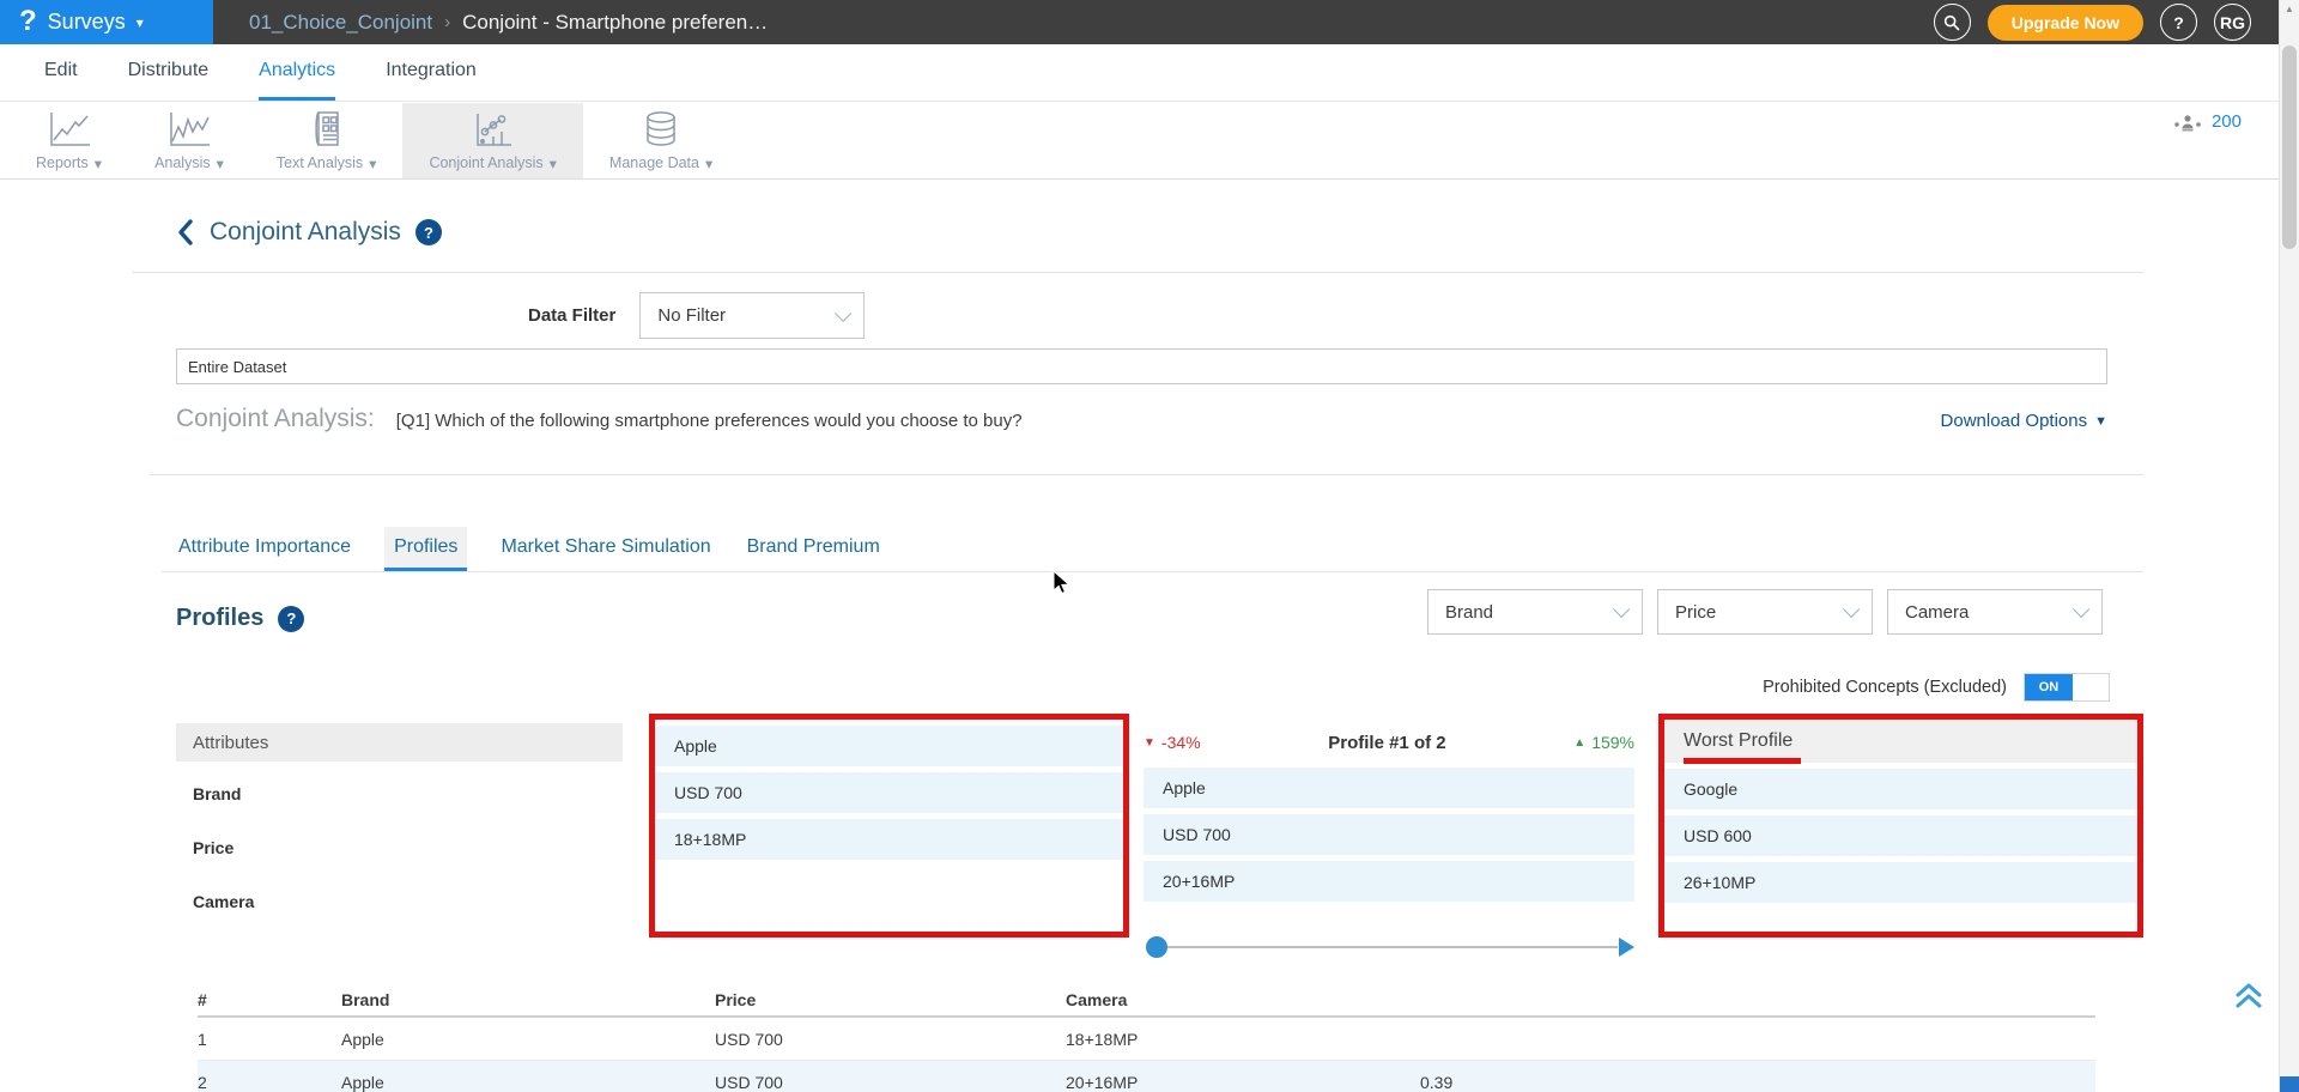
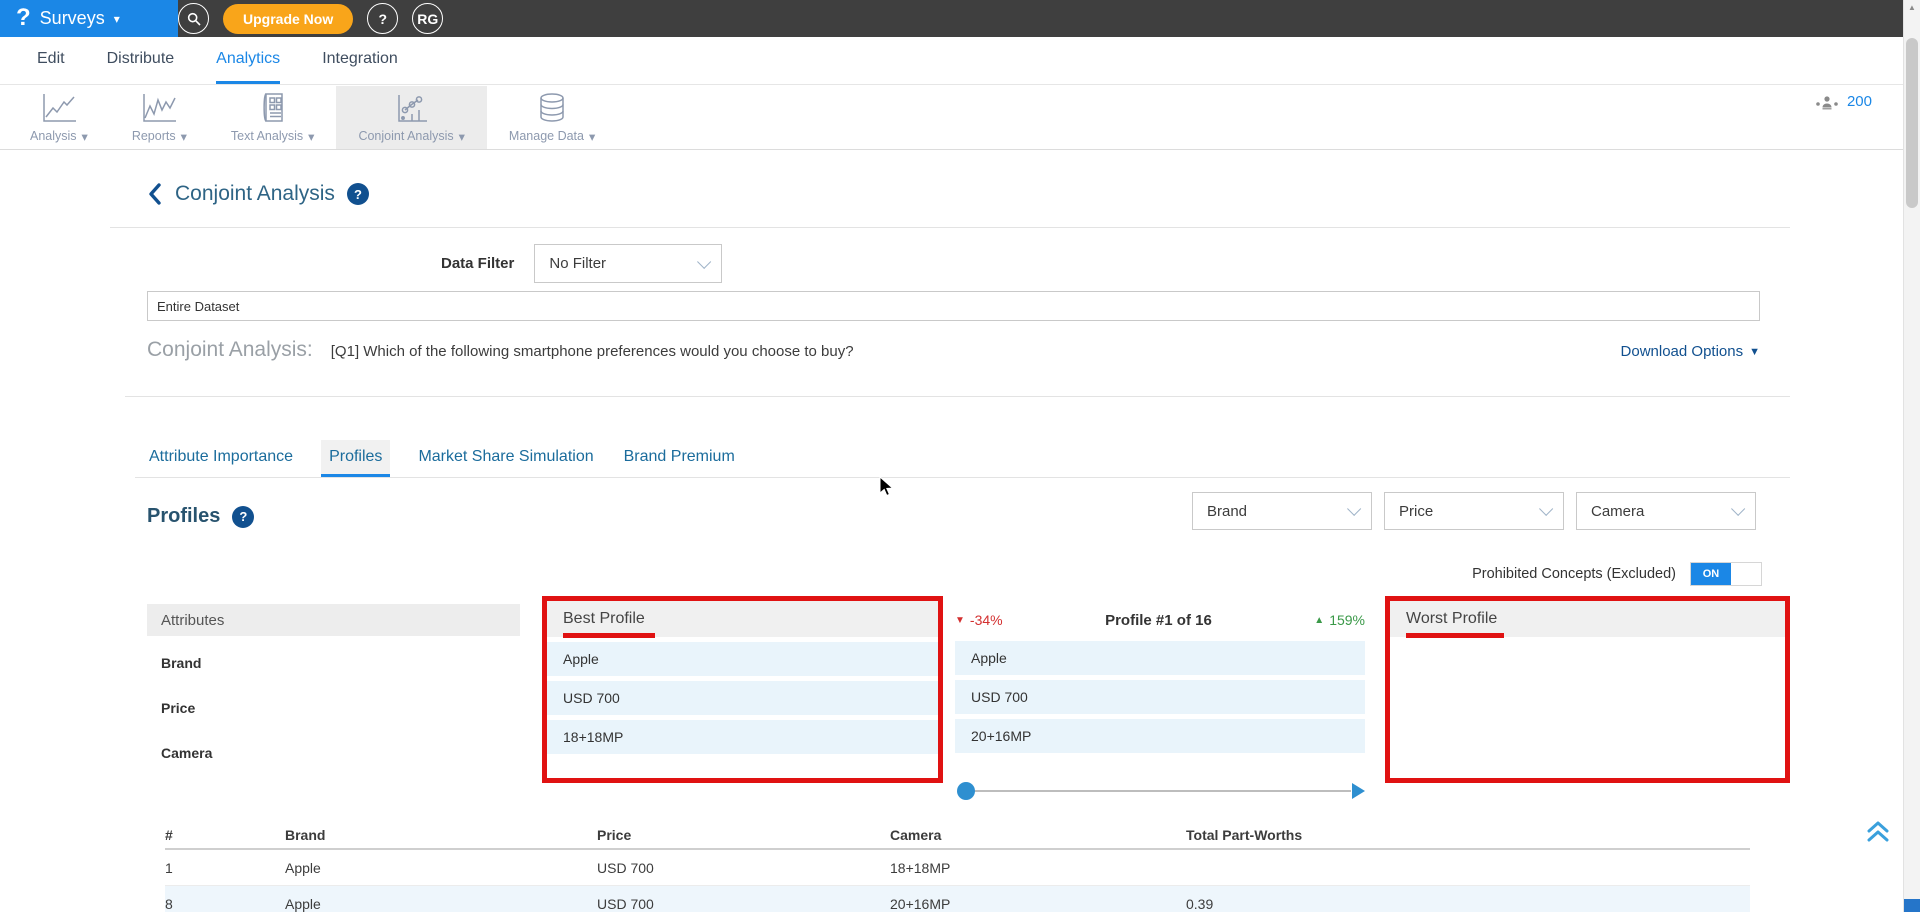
  ?
  Surveys
  ▾
- 01_Choice_Conjoint
- ›
- Conjoint - Smartphone preferen…
  Upgrade Now
  ?
  RG
  Edit
  Distribute
  Analytics
  Integration
  200
- Reports
+ Analysis
  ▾
- Analysis
+ Reports
  ▾
  Text Analysis
  ▾
  Conjoint Analysis
  ▾
  Manage Data
  ▾
  Conjoint Analysis
  ?
  Data Filter
  No Filter
  Entire Dataset
  Conjoint Analysis:
  [Q1] Which of the following smartphone preferences would you choose to buy?
  Download Options
  ▼
  Attribute Importance
  Profiles
  Market Share Simulation
  Brand Premium
  Profiles
  ?
  Brand
  Price
  Camera
  Prohibited Concepts (Excluded)
  ON
  Attributes
  Brand
  Price
  Camera
+ Best Profile
  Apple
  USD 700
  18+18MP
  ▼
  -34%
- Profile #1 of 2
+ Profile #1 of 16
  ▲
  159%
  Apple
  USD 700
  20+16MP
  Worst Profile
- Google
- USD 600
- 26+10MP
  #
  Brand
  Price
  Camera
+ Total Part-Worths
  1
  Apple
  USD 700
  18+18MP
- 2
+ 8
  Apple
  USD 700
  20+16MP
  0.39
  ▲
